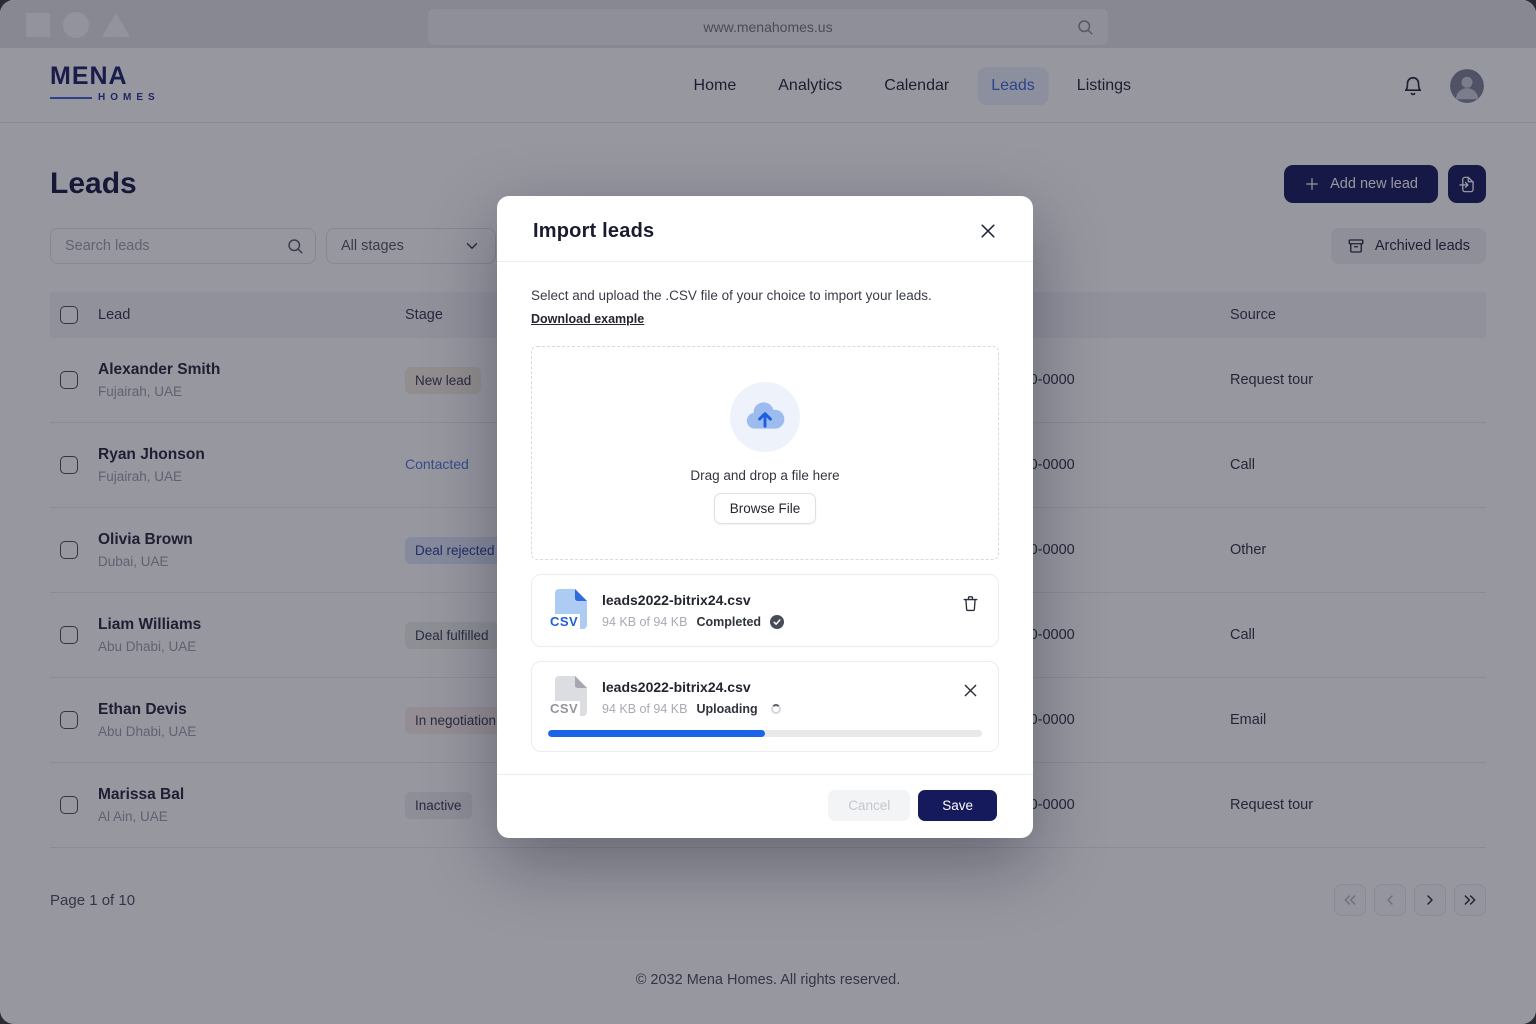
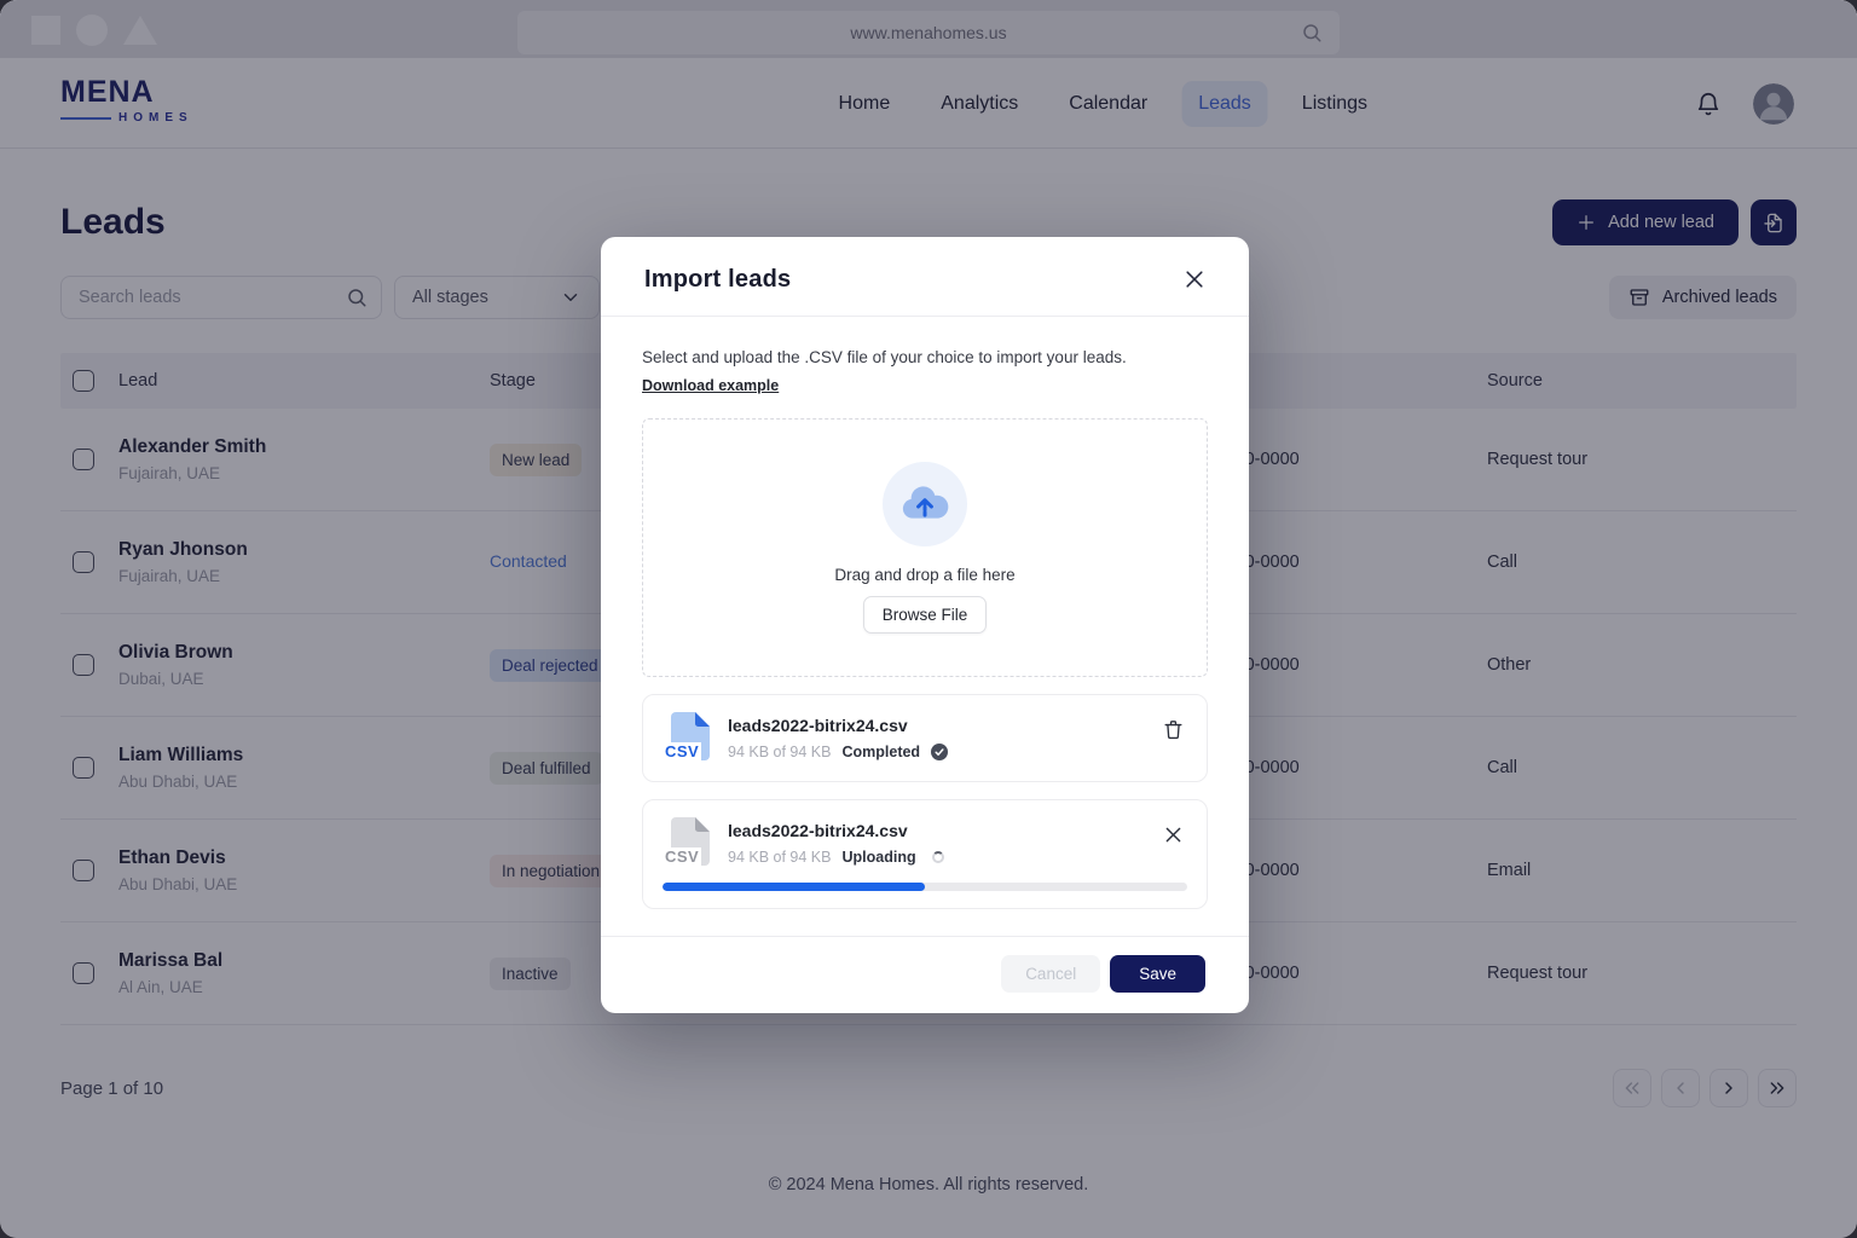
  www.menahomes.us
  MENA
  HOMES
  Home
  Analytics
  Calendar
  Leads
  Listings
  Leads
  Add new lead
  Search leads
  All stages
  Archived leads
  Lead
  Stage
  Source
  Alexander Smith
  Fujairah, UAE
  New lead
  Request tour
  Ryan Jhonson
  Fujairah, UAE
  Contacted
  Call
  Olivia Brown
  Dubai, UAE
  Deal rejected
  Other
  Liam Williams
  Abu Dhabi, UAE
  Deal fulfilled
  Call
  Ethan Devis
  Abu Dhabi, UAE
  In negotiation
  Email
  Marissa Bal
  Al Ain, UAE
  Inactive
  Request tour
  Page 1 of 10
- © 2032 Mena Homes. All rights reserved.
+ © 2024 Mena Homes. All rights reserved.
  Import leads
  Select and upload the .CSV file of your choice to import your leads.
  Download example
  Drag and drop a file here
  Browse File
  CSV
  leads2022-bitrix24.csv
  94 KB of 94 KB
  Completed
  CSV
  leads2022-bitrix24.csv
  94 KB of 94 KB
  Uploading
  Cancel
  Save
